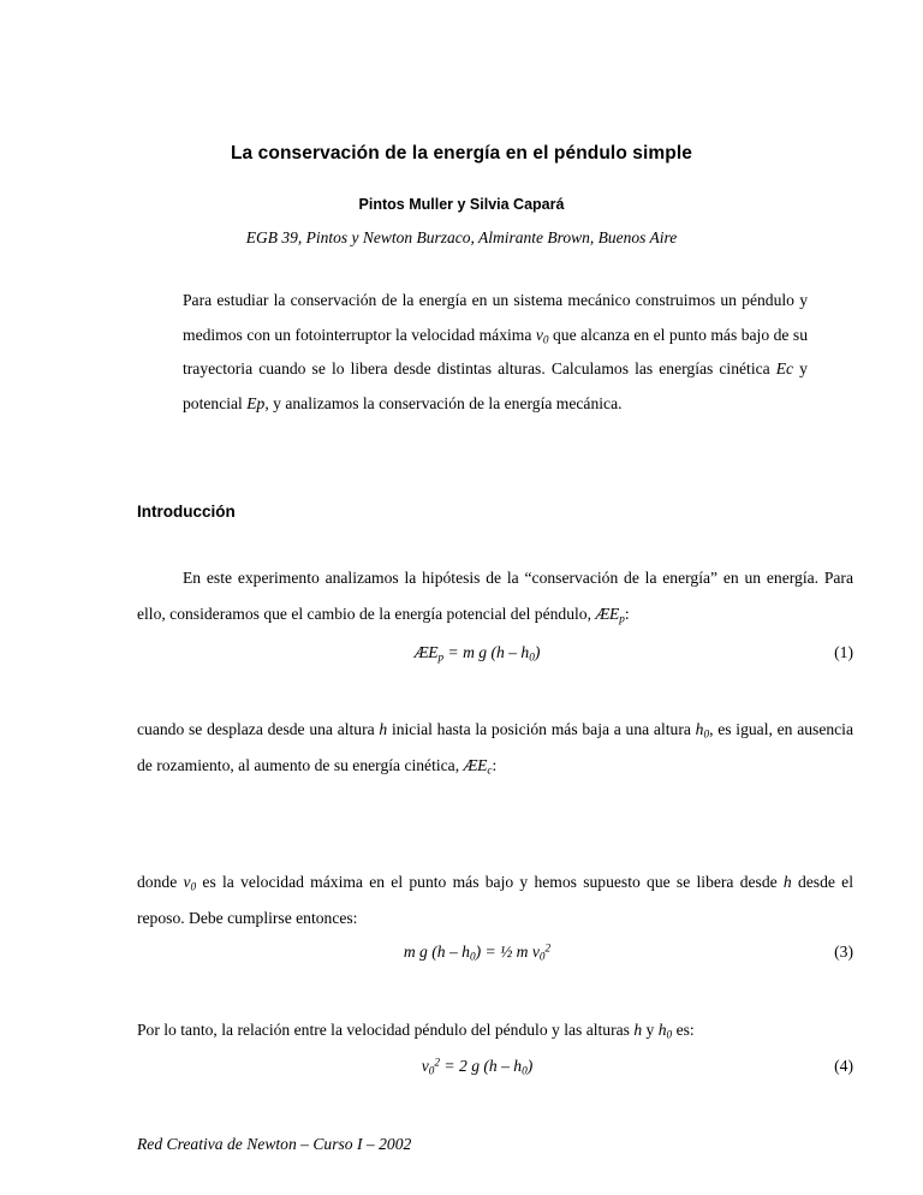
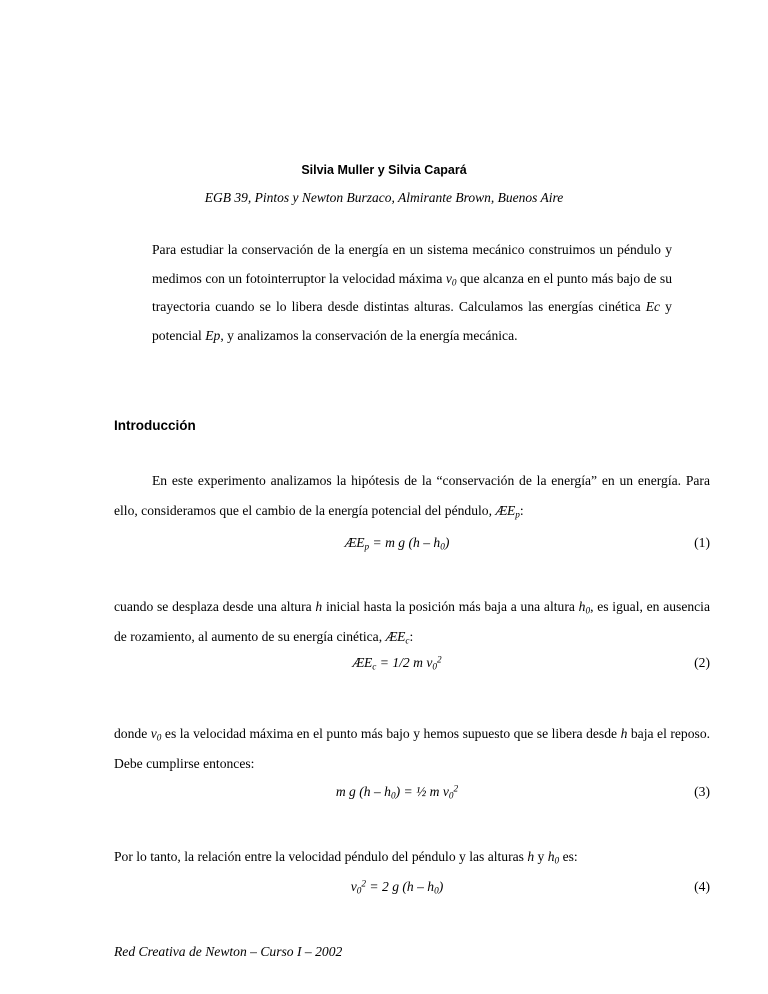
- La conservación de la energía en el péndulo simple
- Pintos Muller y Silvia Capará
+ Silvia Muller y Silvia Capará
  EGB 39, Pintos y Newton Burzaco, Almirante Brown, Buenos Aire
  Para estudiar la conservación de la energía en un sistema mecánico construimos un péndulo y medimos con un fotointerruptor la velocidad máxima v0 que alcanza en el punto más bajo de su trayectoria cuando se lo libera desde distintas alturas. Calculamos las energías cinética Ec y potencial Ep, y analizamos la conservación de la energía mecánica.
  Introducción
  En este experimento analizamos la hipótesis de la “conservación de la energía” en un energía. Para ello, consideramos que el cambio de la energía potencial del péndulo, ÆEp:
  ÆEp = m g (h – h0)
  (1)
  cuando se desplaza desde una altura h inicial hasta la posición más baja a una altura h0, es igual, en ausencia de rozamiento, al aumento de su energía cinética, ÆEc:
+ ÆEc = 1/2 m v02
+ (2)
- donde v0 es la velocidad máxima en el punto más bajo y hemos supuesto que se libera desde h desde el reposo. Debe cumplirse entonces:
+ donde v0 es la velocidad máxima en el punto más bajo y hemos supuesto que se libera desde h baja el reposo. Debe cumplirse entonces:
  m g (h – h0) = ½ m v02
  (3)
  Por lo tanto, la relación entre la velocidad péndulo del péndulo y las alturas h y h0 es:
  v02 = 2 g (h – h0)
  (4)
  Red Creativa de Newton – Curso I – 2002
